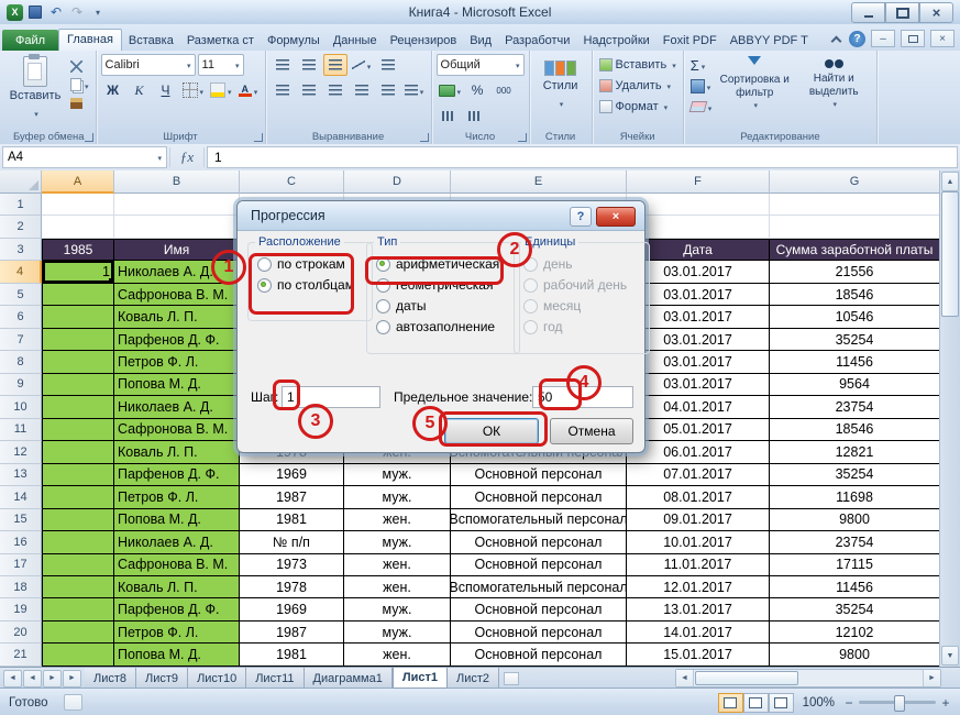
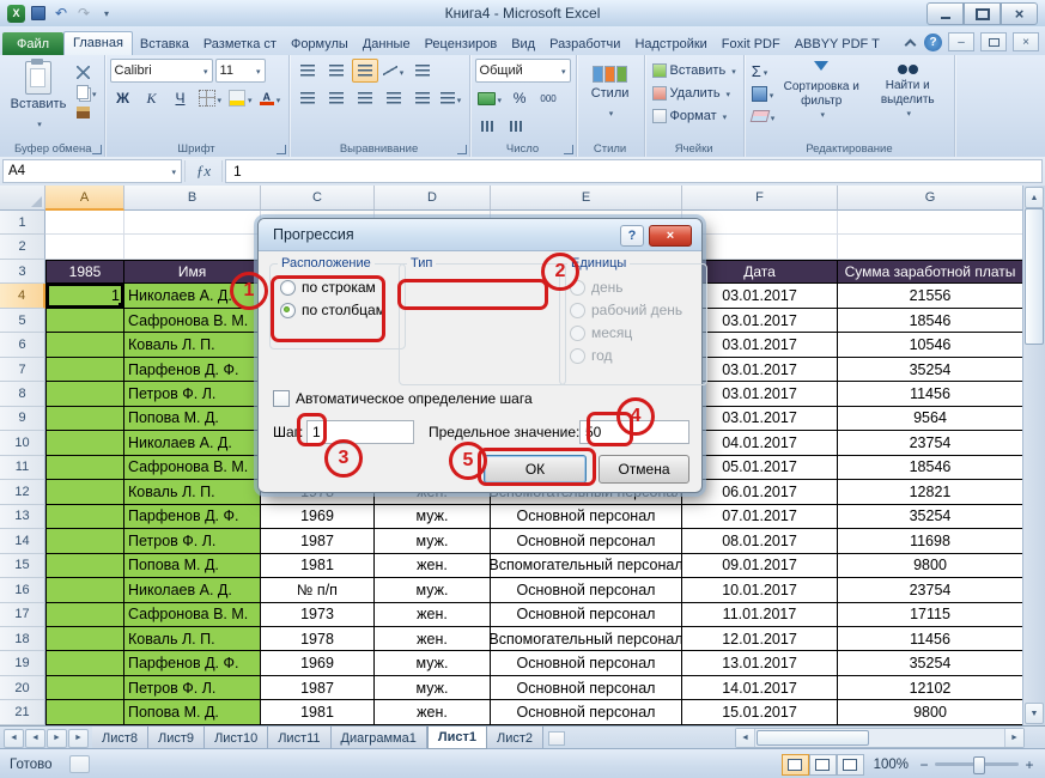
  X
  Книга4 - Microsoft Excel
  Файл
  Главная
  Вставка
  Разметка ст
  Формулы
  Данные
  Рецензиров
  Вид
  Разработчи
  Надстройки
  Foxit PDF
  ABBYY PDF T
  ?
  –
  ×
  Вставить
  Буфер обмена
  Calibri
  11
  Ж
  К
  Ч
  А
  Шрифт
  Выравнивание
  Общий
  %
  000
  Число
  Стили
  Стили
  Вставить
  Удалить
  Формат
  Ячейки
  Σ
  Сортировка и фильтр
  Найти и выделить
  Редактирование
  A4
  ƒx
  1
  A
  B
  C
  D
  E
  F
  G
  1
  2
  3
  1985
  Имя
  Дата
  Сумма заработной платы
  4
  1
  Николаев А. Д.
  03.01.2017
  21556
  5
  Сафронова В. М.
  03.01.2017
  18546
  6
  Коваль Л. П.
  03.01.2017
  10546
  7
  Парфенов Д. Ф.
  03.01.2017
  35254
  8
  Петров Ф. Л.
  03.01.2017
  11456
  9
  Попова М. Д.
  03.01.2017
  9564
  10
  Николаев А. Д.
  04.01.2017
  23754
  11
  Сафронова В. М.
  05.01.2017
  18546
  12
  Коваль Л. П.
  06.01.2017
  12821
  13
  Парфенов Д. Ф.
  1969
  муж.
  Основной персонал
  07.01.2017
  35254
  14
  Петров Ф. Л.
  1987
  муж.
  Основной персонал
  08.01.2017
  11698
  15
  Попова М. Д.
  1981
  жен.
  Вспомогательный персонал
  09.01.2017
  9800
  16
  Николаев А. Д.
  № п/п
  муж.
  Основной персонал
  10.01.2017
  23754
  17
  Сафронова В. М.
  1973
  жен.
  Основной персонал
  11.01.2017
  17115
  18
  Коваль Л. П.
  1978
  жен.
  Вспомогательный персонал
  12.01.2017
  11456
  19
  Парфенов Д. Ф.
  1969
  муж.
  Основной персонал
  13.01.2017
  35254
  20
  Петров Ф. Л.
  1987
  муж.
  Основной персонал
  14.01.2017
  12102
  21
  Попова М. Д.
  1981
  жен.
  Основной персонал
  15.01.2017
  9800
  Лист8
  Лист9
  Лист10
  Лист11
  Диаграмма1
  Лист1
  Лист2
  Готово
  100%
  −
  +
  Прогрессия
  ?
  Расположение
  по строкам
  по столбцам
  Тип
- арифметическая
- геометрическая
- даты
- автозаполнение
  Единицы
  день
  рабочий день
  месяц
  год
+ Автоматическое определение шага
  Шаг:
  1
  Предельное значение:
  50
  ОК
  Отмена
  1
  2
  3
  4
  5
